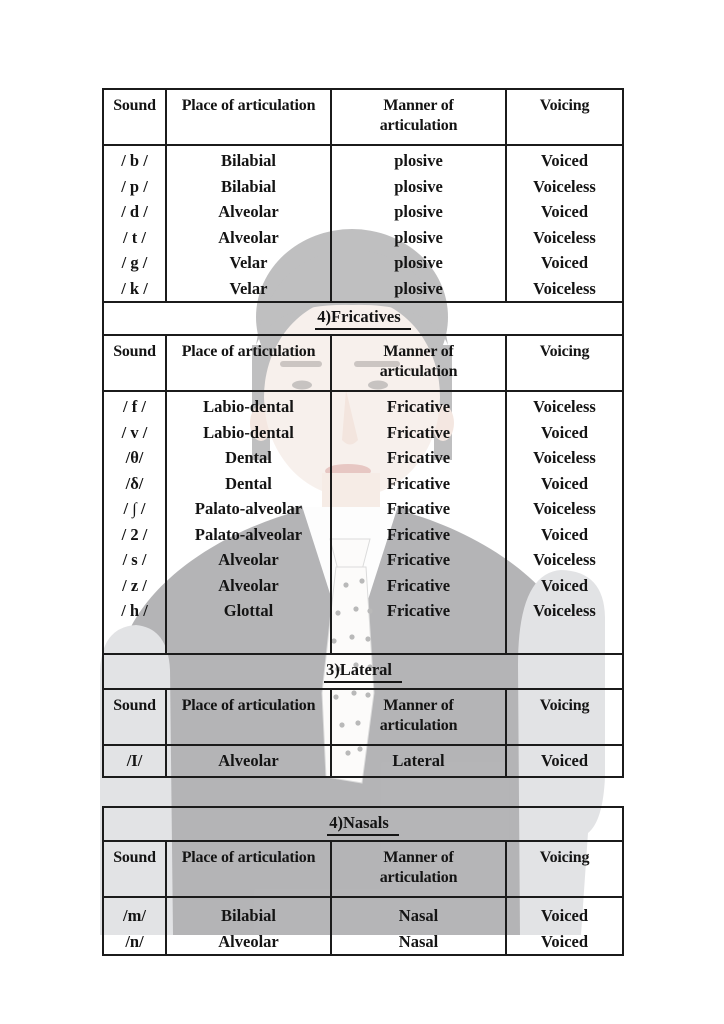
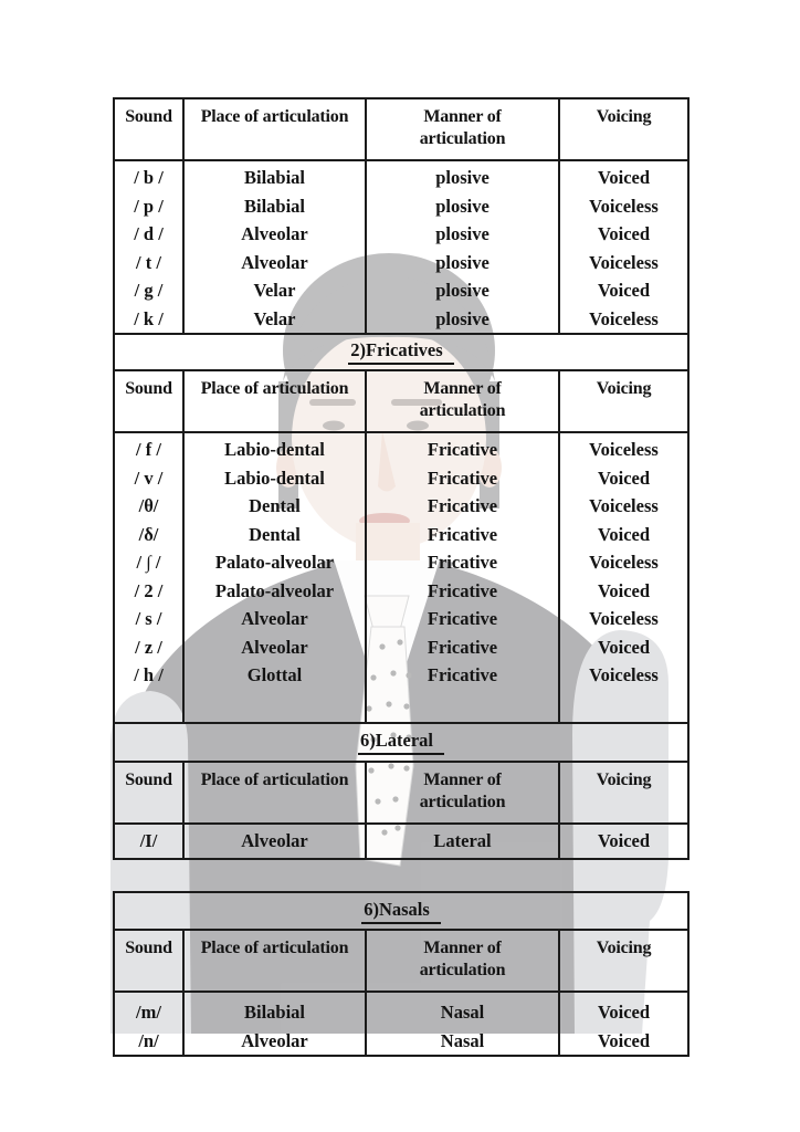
  Sound	Place of articulation	Manner of articulation	Voicing
  / b / / p / / d / / t / / g / / k /	Bilabial Bilabial Alveolar Alveolar Velar Velar	plosive plosive plosive plosive plosive plosive	Voiced Voiceless Voiced Voiceless Voiced Voiceless
- 4)Fricatives
+ 2)Fricatives
  Sound	Place of articulation	Manner of articulation	Voicing
  / f / / v / /θ/ /δ/ / ∫ / / 2 / / s / / z / / h /	Labio-dental Labio-dental Dental Dental Palato-alveolar Palato-alveolar Alveolar Alveolar Glottal	Fricative Fricative Fricative Fricative Fricative Fricative Fricative Fricative Fricative	Voiceless Voiced Voiceless Voiced Voiceless Voiced Voiceless Voiced Voiceless
- 3)Lateral
+ 6)Lateral
  Sound	Place of articulation	Manner of articulation	Voicing
  /I/	Alveolar	Lateral	Voiced
- 4)Nasals
+ 6)Nasals
  Sound	Place of articulation	Manner of articulation	Voicing
  /m/ /n/	Bilabial Alveolar	Nasal Nasal	Voiced Voiced
